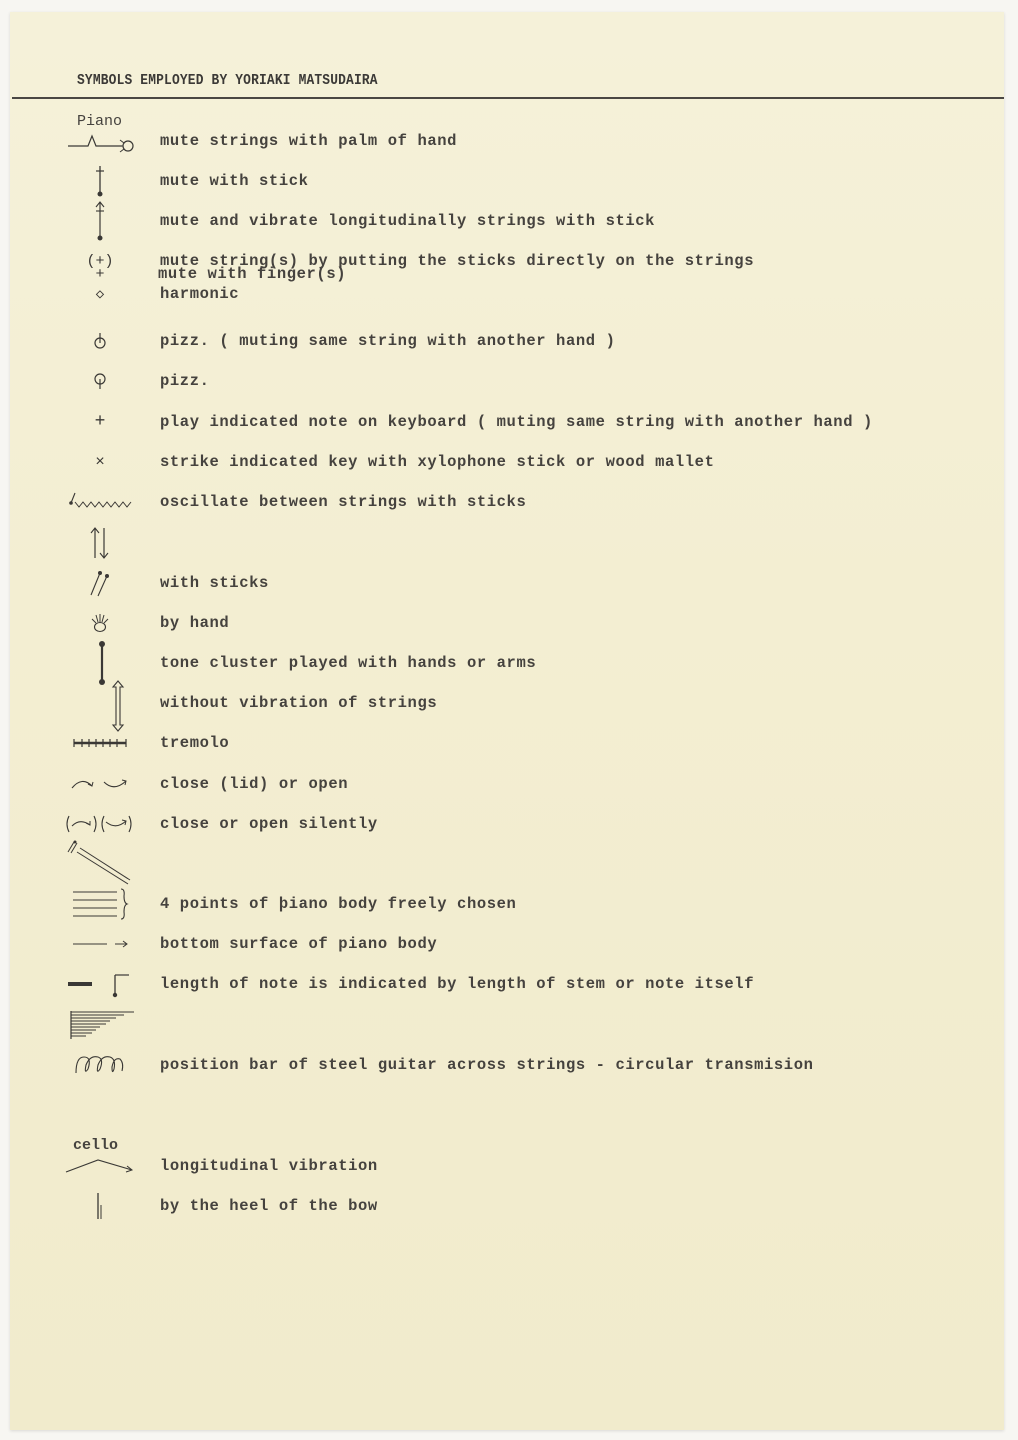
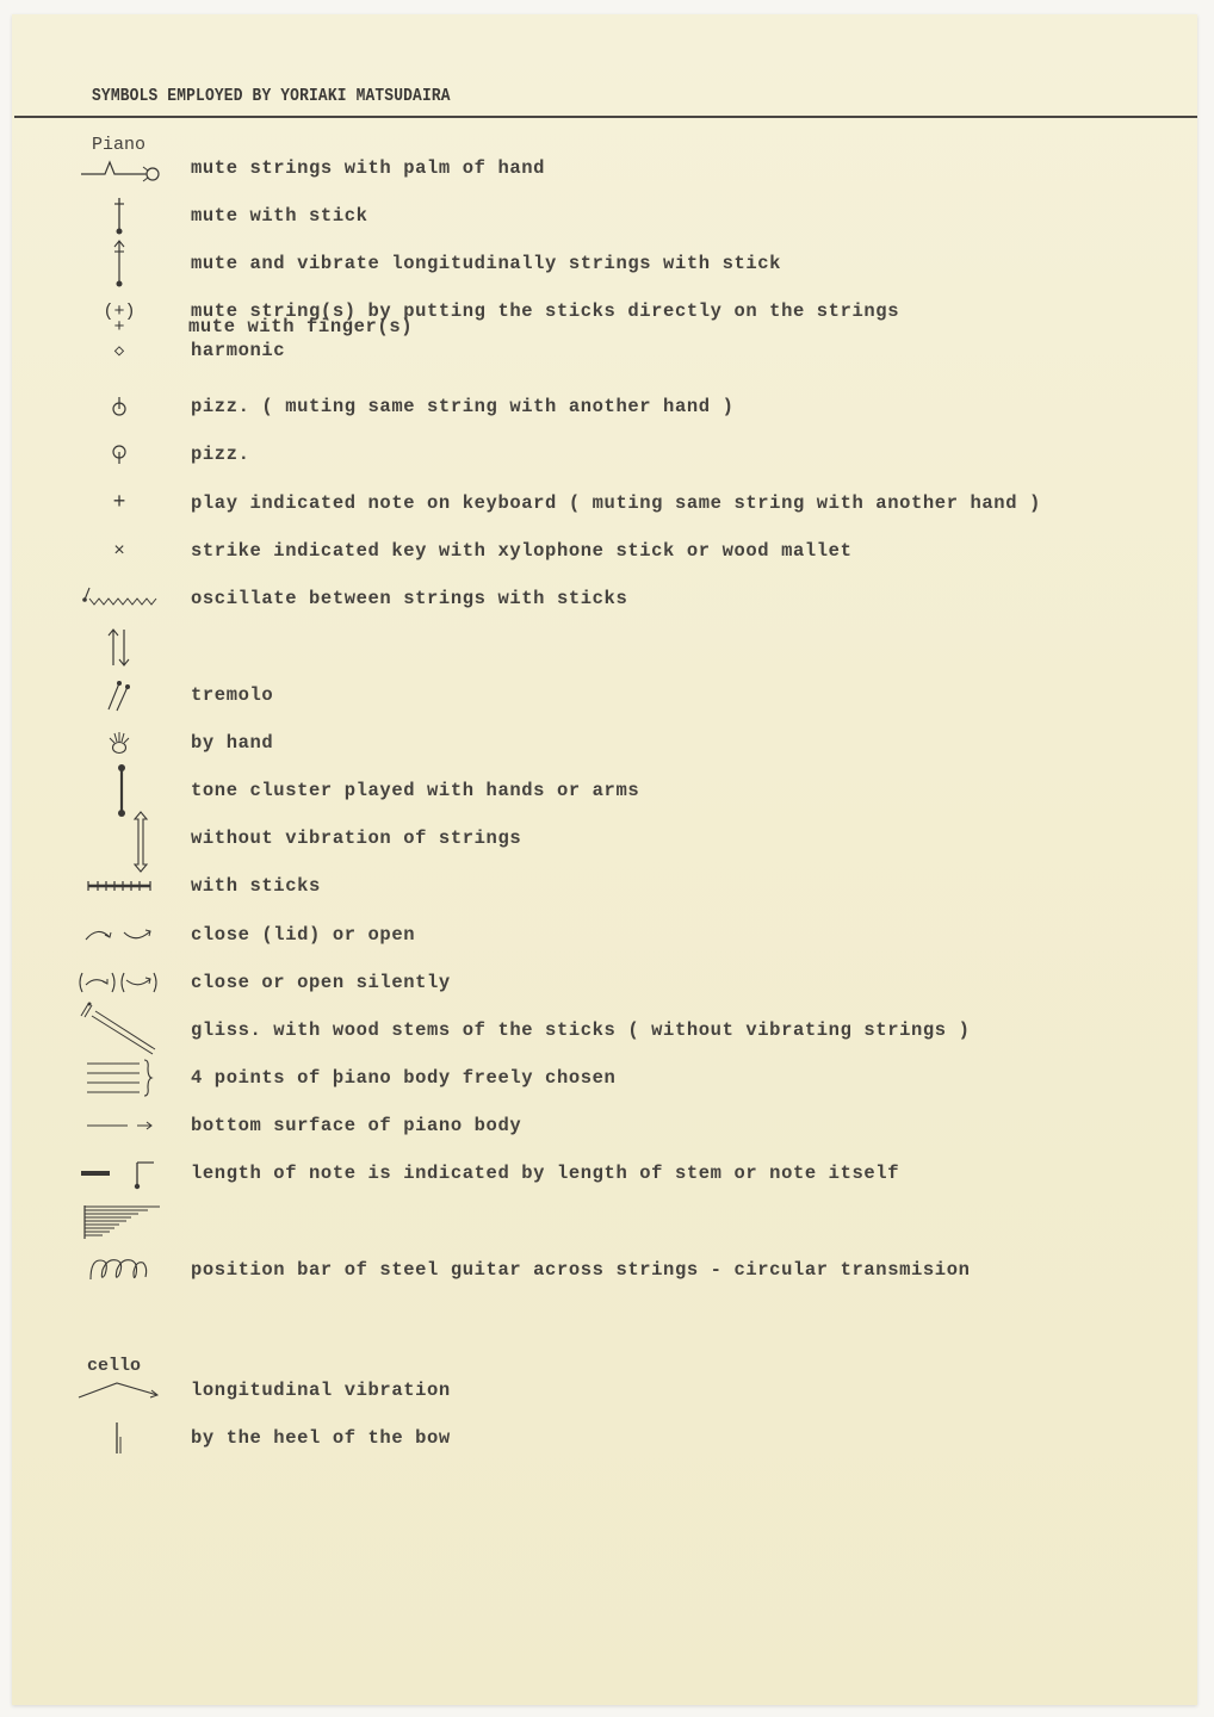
  SYMBOLS EMPLOYED BY YORIAKI MATSUDAIRA
  Piano
  mute strings with palm of hand
  mute with stick
  mute and vibrate longitudinally strings with stick
  (+)
  mute string(s) by putting the sticks directly on the strings
  +
  mute with finger(s)
  ◇
  harmonic
  pizz. ( muting same string with another hand )
  pizz.
  +
  play indicated note on keyboard ( muting same string with another hand )
  ×
  strike indicated key with xylophone stick or wood mallet
  oscillate between strings with sticks
- with sticks
+ tremolo
  by hand
  tone cluster played with hands or arms
  without vibration of strings
- tremolo
+ with sticks
  close (lid) or open
  close or open silently
+ gliss. with wood stems of the sticks ( without vibrating strings )
  4 points of þiano body freely chosen
  bottom surface of piano body
  length of note is indicated by length of stem or note itself
  position bar of steel guitar across strings - circular transmision
  cello
  longitudinal vibration
  by the heel of the bow
